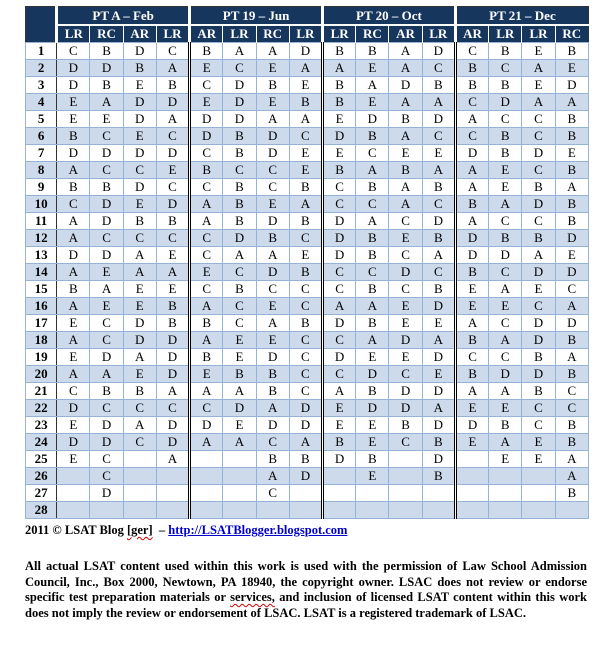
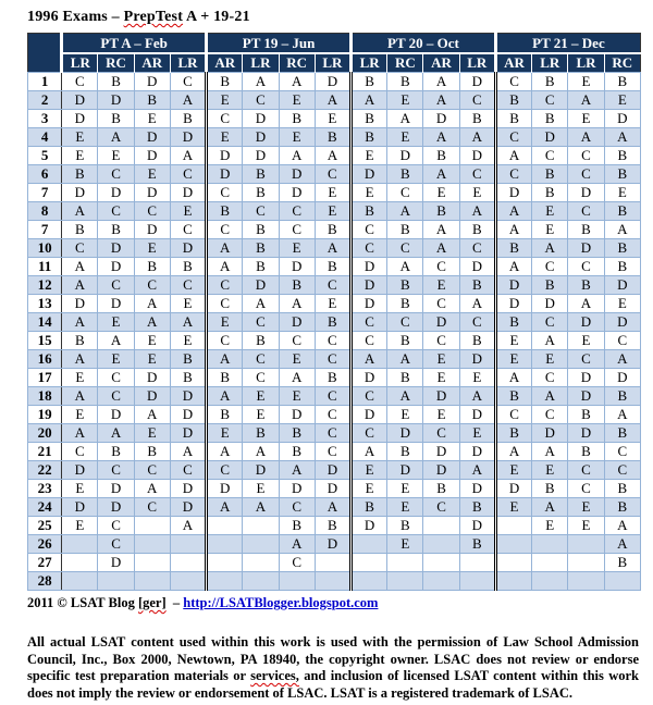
+ 1996 Exams – PrepTest A + 19-21
  	PT A – Feb	PT 19 – Jun	PT 20 – Oct	PT 21 – Dec
  LR	RC	AR	LR	AR	LR	RC	LR	LR	RC	AR	LR	AR	LR	LR	RC
  1	C	B	D	C	B	A	A	D	B	B	A	D	C	B	E	B
  2	D	D	B	A	E	C	E	A	A	E	A	C	B	C	A	E
  3	D	B	E	B	C	D	B	E	B	A	D	B	B	B	E	D
  4	E	A	D	D	E	D	E	B	B	E	A	A	C	D	A	A
  5	E	E	D	A	D	D	A	A	E	D	B	D	A	C	C	B
  6	B	C	E	C	D	B	D	C	D	B	A	C	C	B	C	B
  7	D	D	D	D	C	B	D	E	E	C	E	E	D	B	D	E
  8	A	C	C	E	B	C	C	E	B	A	B	A	A	E	C	B
- 9	B	B	D	C	C	B	C	B	C	B	A	B	A	E	B	A
+ 7	B	B	D	C	C	B	C	B	C	B	A	B	A	E	B	A
  10	C	D	E	D	A	B	E	A	C	C	A	C	B	A	D	B
  11	A	D	B	B	A	B	D	B	D	A	C	D	A	C	C	B
  12	A	C	C	C	C	D	B	C	D	B	E	B	D	B	B	D
  13	D	D	A	E	C	A	A	E	D	B	C	A	D	D	A	E
  14	A	E	A	A	E	C	D	B	C	C	D	C	B	C	D	D
  15	B	A	E	E	C	B	C	C	C	B	C	B	E	A	E	C
  16	A	E	E	B	A	C	E	C	A	A	E	D	E	E	C	A
  17	E	C	D	B	B	C	A	B	D	B	E	E	A	C	D	D
  18	A	C	D	D	A	E	E	C	C	A	D	A	B	A	D	B
  19	E	D	A	D	B	E	D	C	D	E	E	D	C	C	B	A
  20	A	A	E	D	E	B	B	C	C	D	C	E	B	D	D	B
  21	C	B	B	A	A	A	B	C	A	B	D	D	A	A	B	C
  22	D	C	C	C	C	D	A	D	E	D	D	A	E	E	C	C
  23	E	D	A	D	D	E	D	D	E	E	B	D	D	B	C	B
  24	D	D	C	D	A	A	C	A	B	E	C	B	E	A	E	B
  25	E	C		A			B	B	D	B		D		E	E	A
  26		C					A	D		E		B				A
  27		D					C									B
  28
  2011 © LSAT Blog [ger] – http://LSATBlogger.blogspot.com
  All actual LSAT content used within this work is used with the permission of Law School Admission Council, Inc., Box 2000, Newtown, PA 18940, the copyright owner. LSAC does not review or endorse specific test preparation materials or services, and inclusion of licensed LSAT content within this work does not imply the review or endorsement of LSAC. LSAT is a registered trademark of LSAC.
